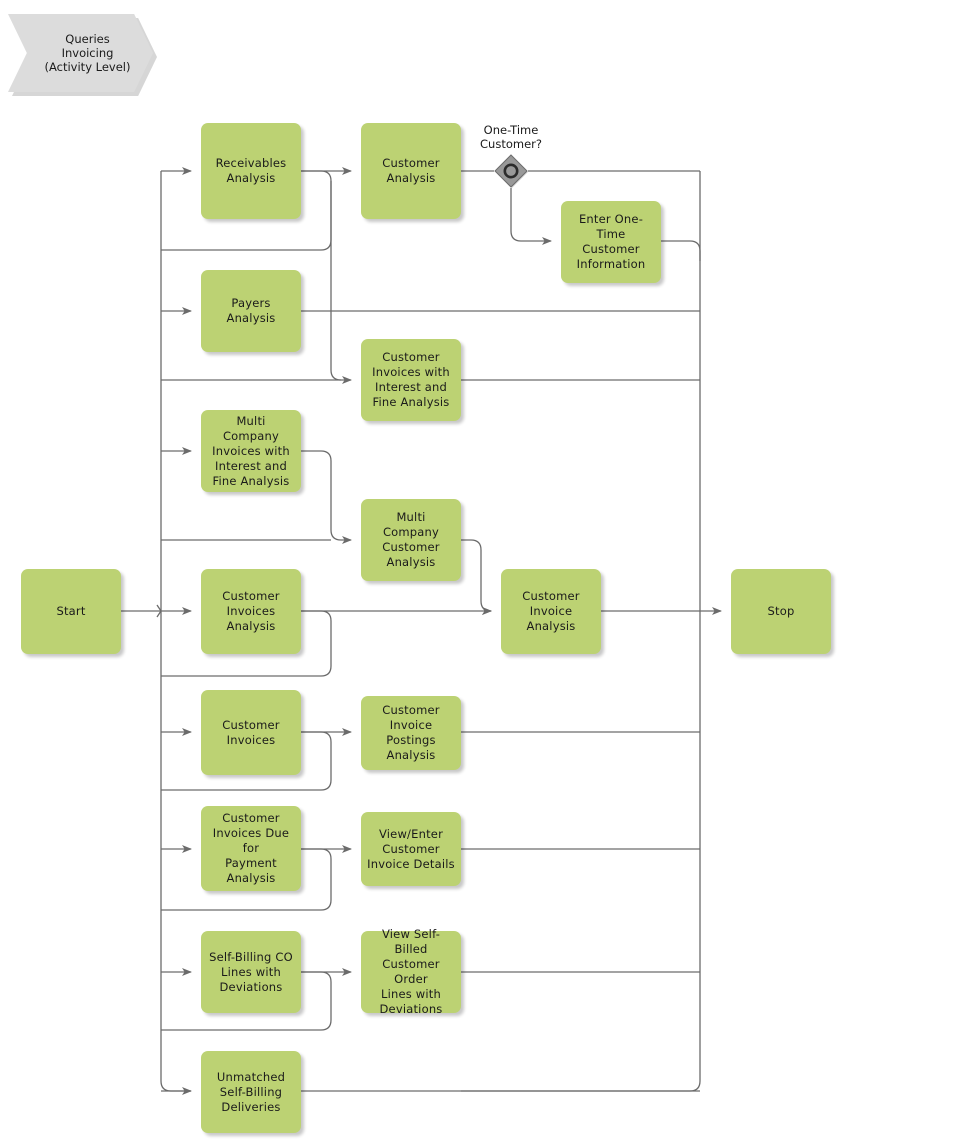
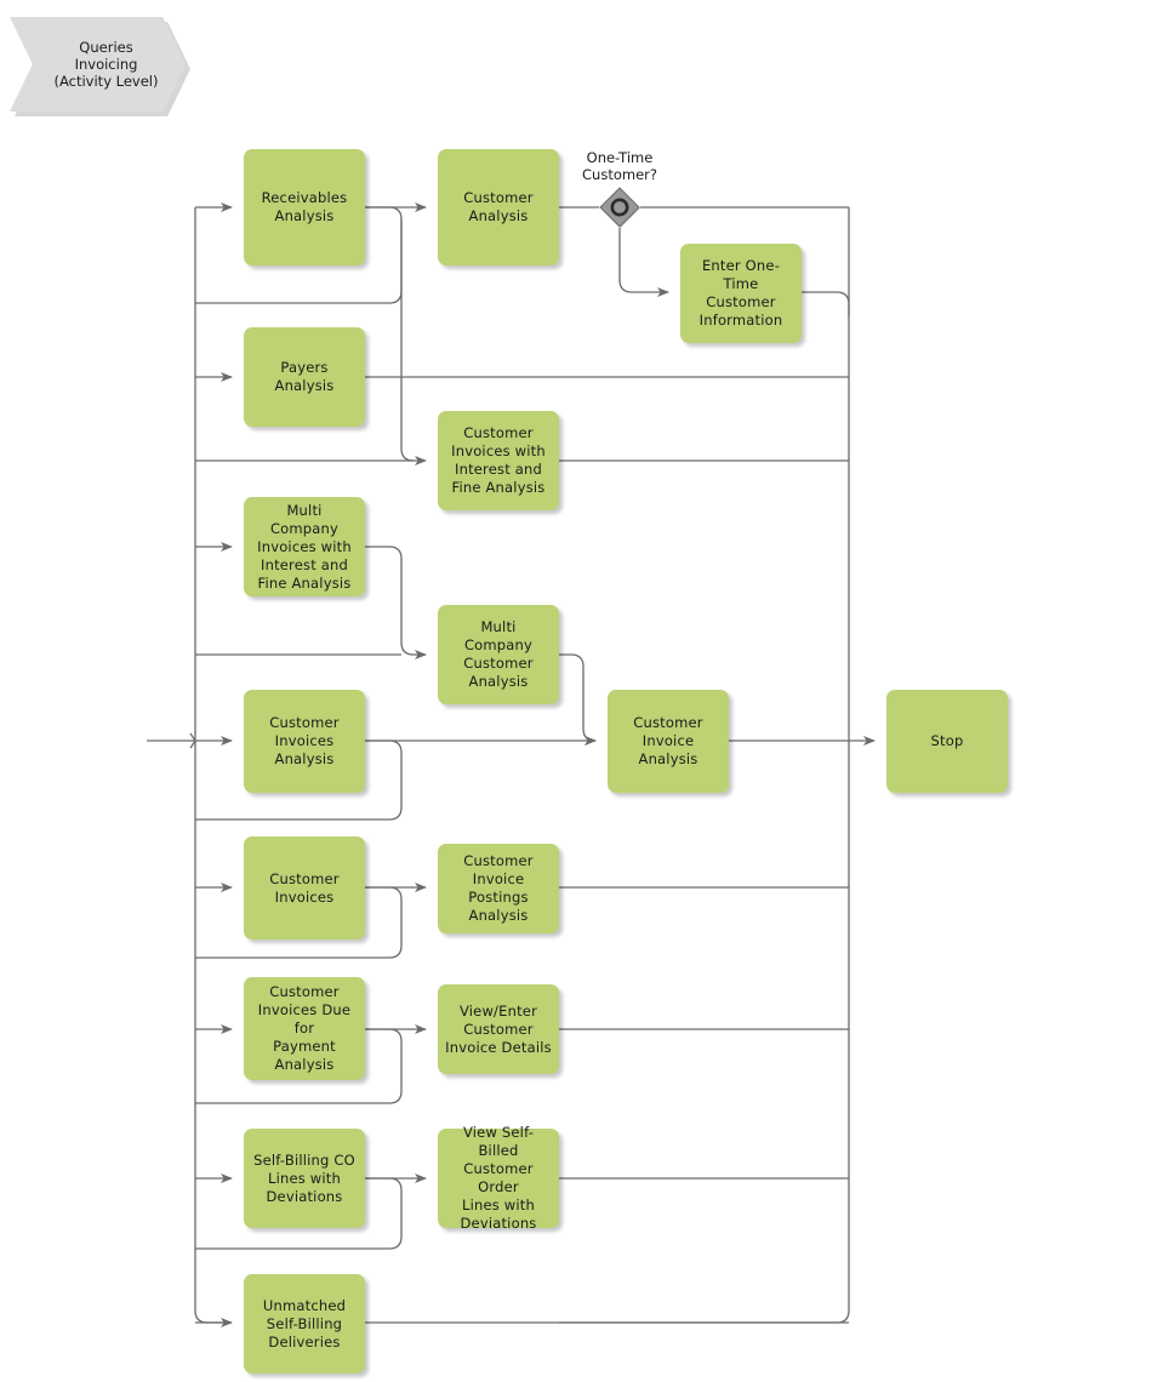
  Queries
  Invoicing
  (Activity Level)
  One-Time
  Customer?
- Start
  Receivables
  Analysis
  Customer
  Analysis
  Enter One-Time
  Customer
  Information
  Payers Analysis
  Customer
  Invoices with
  Interest and
  Fine Analysis
  Multi Company
  Invoices with
  Interest and
  Fine Analysis
  Multi Company
  Customer
  Analysis
  Customer
  Invoices
  Analysis
  Customer
  Invoice Analysis
  Stop
  Customer
  Invoices
  Customer
  Invoice Postings
  Analysis
  Customer
  Invoices Due for
  Payment
  Analysis
  View/Enter
  Customer
  Invoice Details
  Self-Billing CO
  Lines with
  Deviations
  View Self-Billed
  Customer Order
  Lines with
  Deviations
  Unmatched
  Self-Billing
  Deliveries
